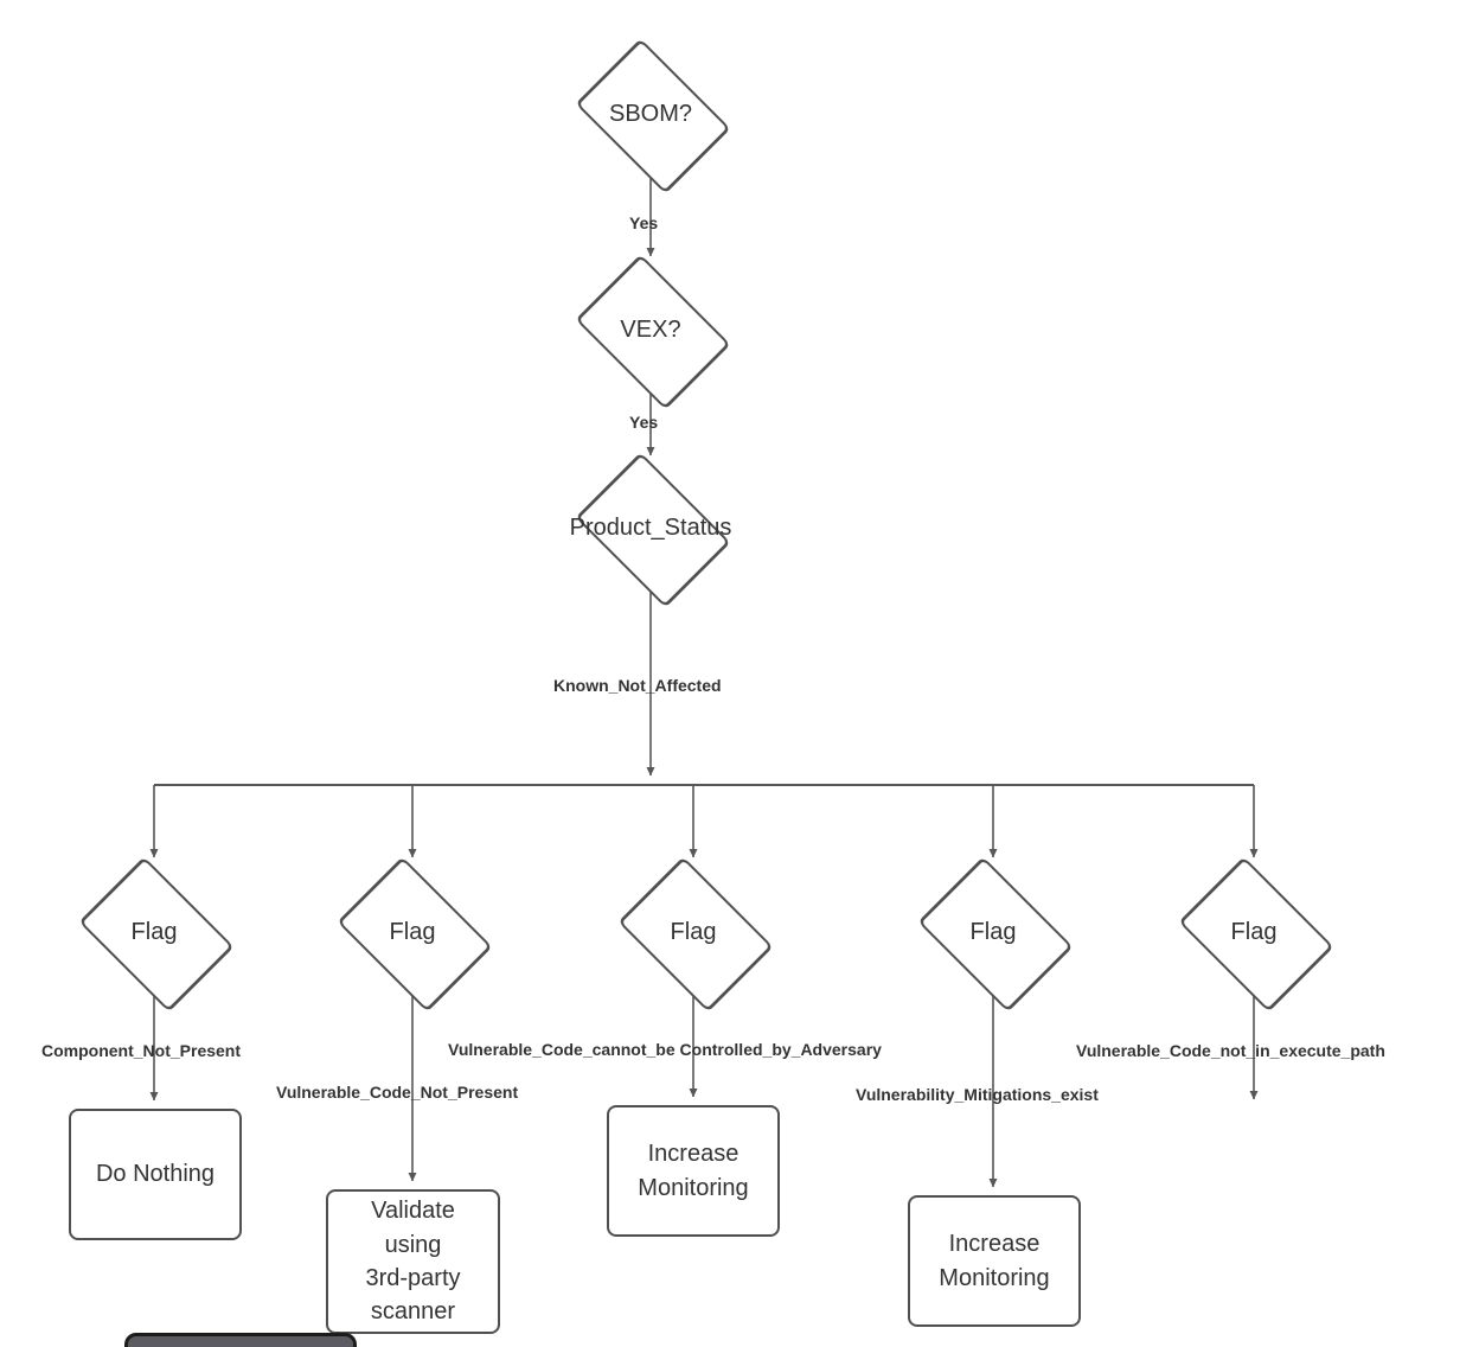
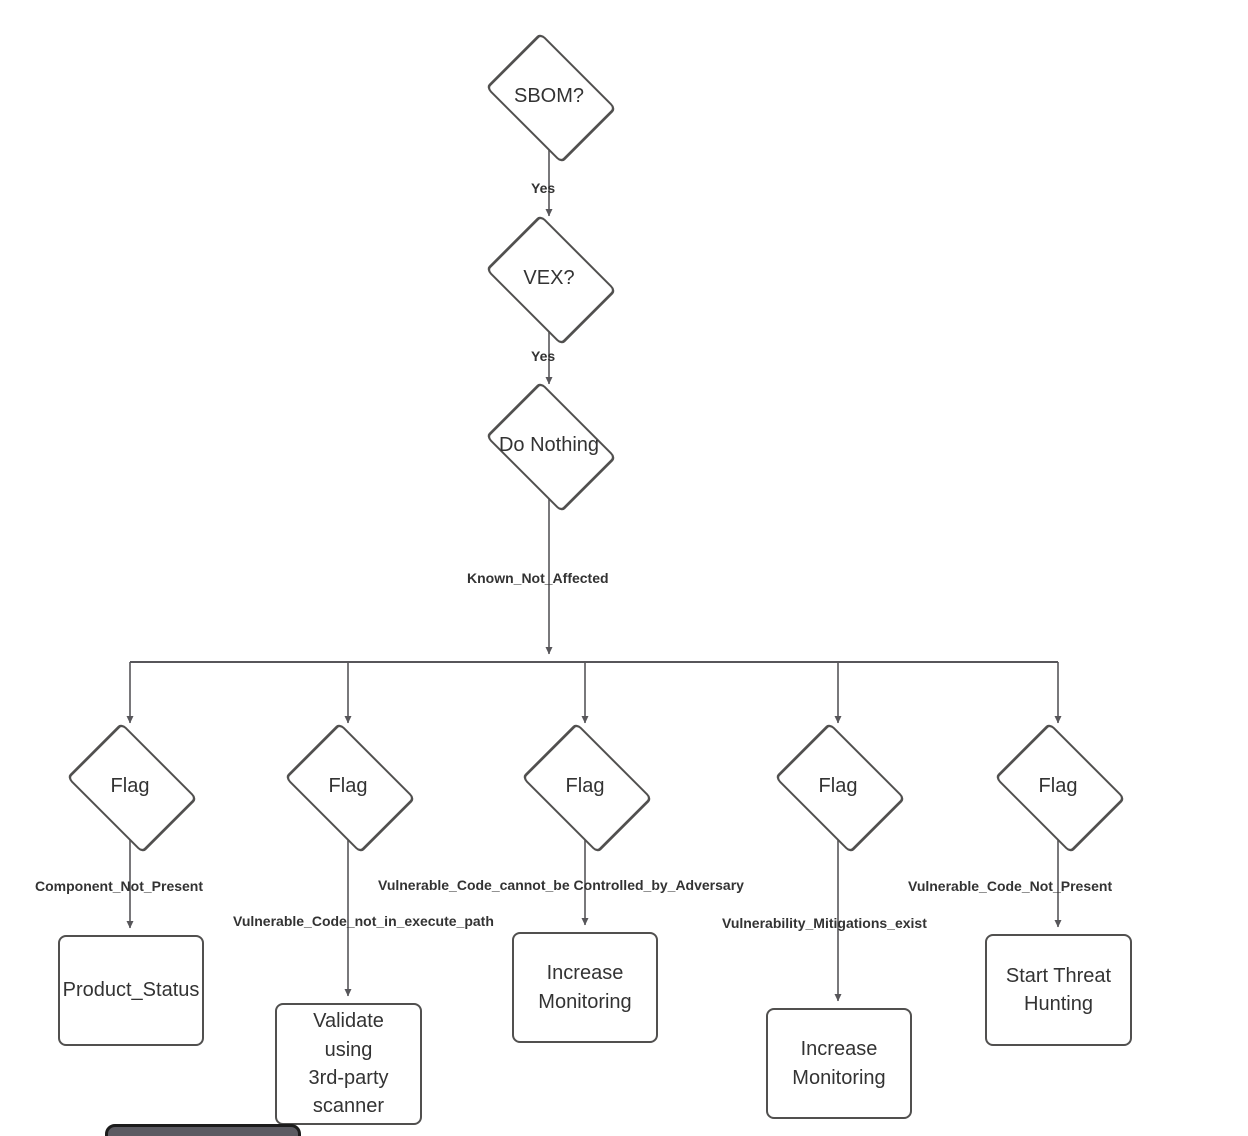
  SBOM?
  VEX?
- Product_Status
+ Do Nothing
  Flag
  Flag
  Flag
  Flag
  Flag
- Do Nothing
+ Product_Status
  Validate
  using
  3rd-party
  scanner
  Increase
  Monitoring
  Increase
  Monitoring
+ Start Threat
+ Hunting
  Yes
  Yes
  Known_Not_Affected
  Component_Not_Present
- Vulnerable_Code_Not_Present
+ Vulnerable_Code_not_in_execute_path
  Vulnerable_Code_cannot_be Controlled_by_Adversary
  Vulnerability_Mitigations_exist
- Vulnerable_Code_not_in_execute_path
+ Vulnerable_Code_Not_Present
